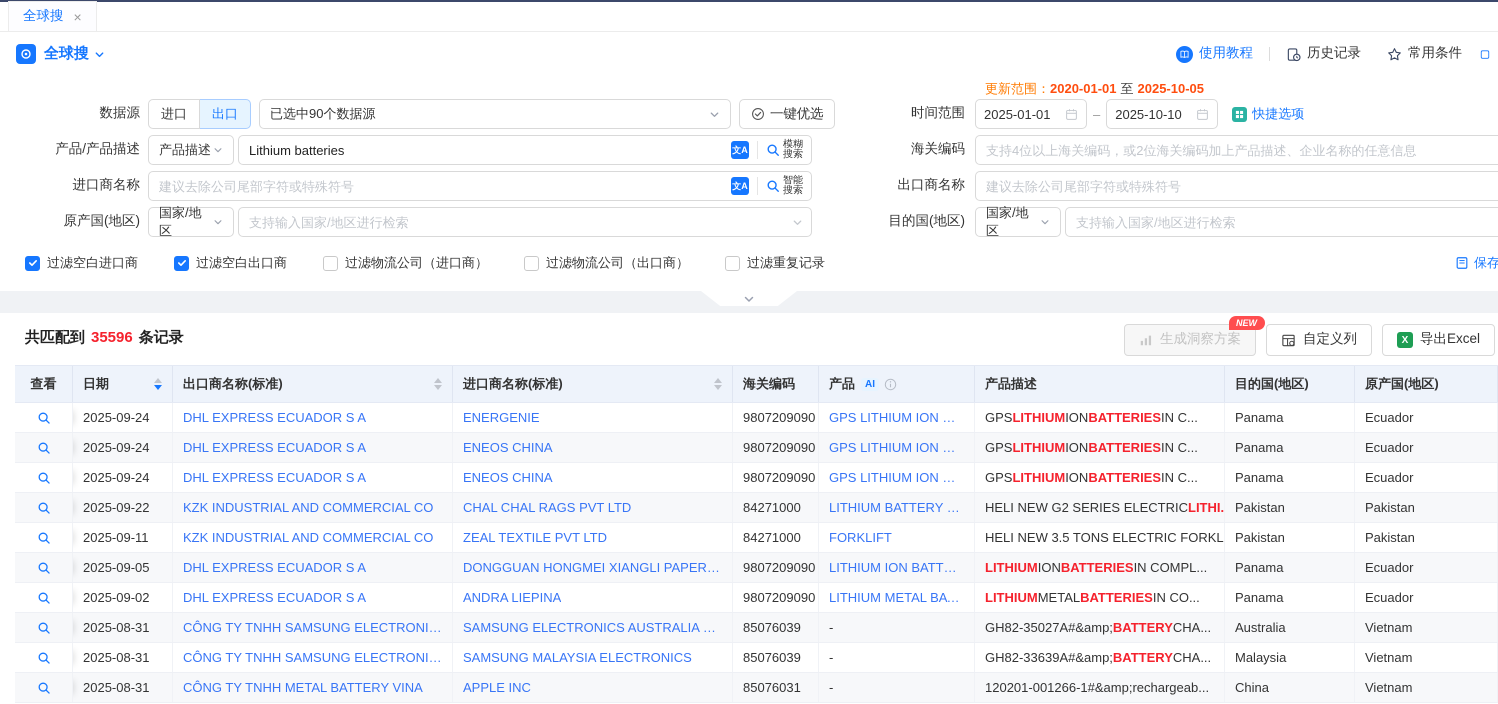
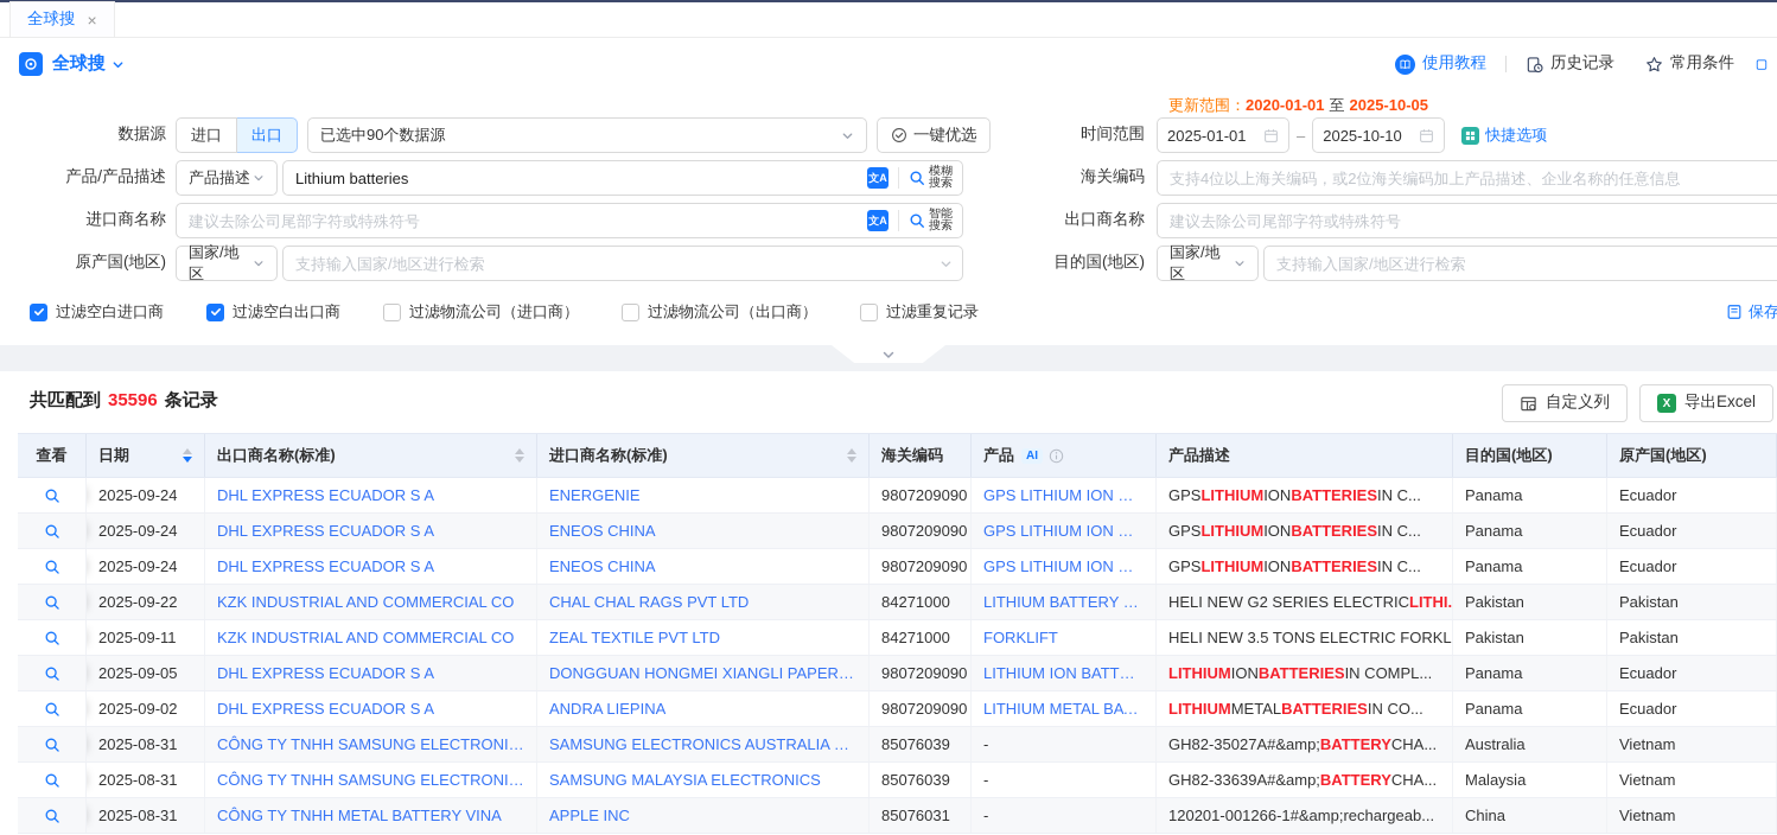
  全球搜
  ×
  全球搜
  使用教程
  历史记录
  常用条件
  更新范围：2020-01-01 至 2025-10-05
  数据源
  进口
  出口
  已选中90个数据源
  一键优选
  时间范围
  2025-01-01
  –
  2025-10-10
  快捷选项
  产品/产品描述
  产品描述
  Lithium batteries
  文A
  模糊
  搜索
  海关编码
  支持4位以上海关编码，或2位海关编码加上产品描述、企业名称的任意信息
  进口商名称
  建议去除公司尾部字符或特殊符号
  文A
  智能
  搜索
  出口商名称
  建议去除公司尾部字符或特殊符号
  原产国(地区)
  国家/地区
  支持输入国家/地区进行检索
  目的国(地区)
  国家/地区
  支持输入国家/地区进行检索
  过滤空白进口商
  过滤空白出口商
  过滤物流公司（进口商）
  过滤物流公司（出口商）
  过滤重复记录
  保存
  共匹配到 35596 条记录
- 生成洞察方案
- NEW
  自定义列
  X
  导出Excel
  查看
  日期
  出口商名称(标准)
  进口商名称(标准)
  海关编码
  产品
  AI
  产品描述
  目的国(地区)
  原产国(地区)
  2025-09-24
  DHL EXPRESS ECUADOR S A
  ENERGENIE
  9807209090
  GPS LITHIUM ION BAT
  GPS
  LITHIUM
  ION
  BATTERIES
  IN C...
  Panama
  Ecuador
  2025-09-24
  DHL EXPRESS ECUADOR S A
  ENEOS CHINA
  9807209090
  GPS LITHIUM ION BAT
  GPS
  LITHIUM
  ION
  BATTERIES
  IN C...
  Panama
  Ecuador
  2025-09-24
  DHL EXPRESS ECUADOR S A
  ENEOS CHINA
  9807209090
  GPS LITHIUM ION BAT
  GPS
  LITHIUM
  ION
  BATTERIES
  IN C...
  Panama
  Ecuador
  2025-09-22
  KZK INDUSTRIAL AND COMMERCIAL CO
  CHAL CHAL RAGS PVT LTD
  84271000
  LITHIUM BATTERY FO
  HELI NEW G2 SERIES ELECTRIC
  LITHI.
  Pakistan
  Pakistan
  2025-09-11
  KZK INDUSTRIAL AND COMMERCIAL CO
  ZEAL TEXTILE PVT LTD
  84271000
  FORKLIFT
  HELI NEW 3.5 TONS ELECTRIC FORKL
  Pakistan
  Pakistan
  2025-09-05
  DHL EXPRESS ECUADOR S A
  DONGGUAN HONGMEI XIANGLI PAPER P
  9807209090
  LITHIUM ION BATTER
  LITHIUM
  ION
  BATTERIES
  IN COMPL...
  Panama
  Ecuador
  2025-09-02
  DHL EXPRESS ECUADOR S A
  ANDRA LIEPINA
  9807209090
  LITHIUM METAL BATT.
  LITHIUM
  METAL
  BATTERIES
  IN CO...
  Panama
  Ecuador
  2025-08-31
  CÔNG TY TNHH SAMSUNG ELECTRONIC
  SAMSUNG ELECTRONICS AUSTRALIA PT
  85076039
  -
  GH82-35027A#&amp;
  BATTERY
  CHA...
  Australia
  Vietnam
  2025-08-31
  CÔNG TY TNHH SAMSUNG ELECTRONIC
  SAMSUNG MALAYSIA ELECTRONICS
  85076039
  -
  GH82-33639A#&amp;
  BATTERY
  CHA...
  Malaysia
  Vietnam
  2025-08-31
  CÔNG TY TNHH METAL BATTERY VINA
  APPLE INC
  85076031
  -
  120201-001266-1#&amp;rechargeab...
  China
  Vietnam
